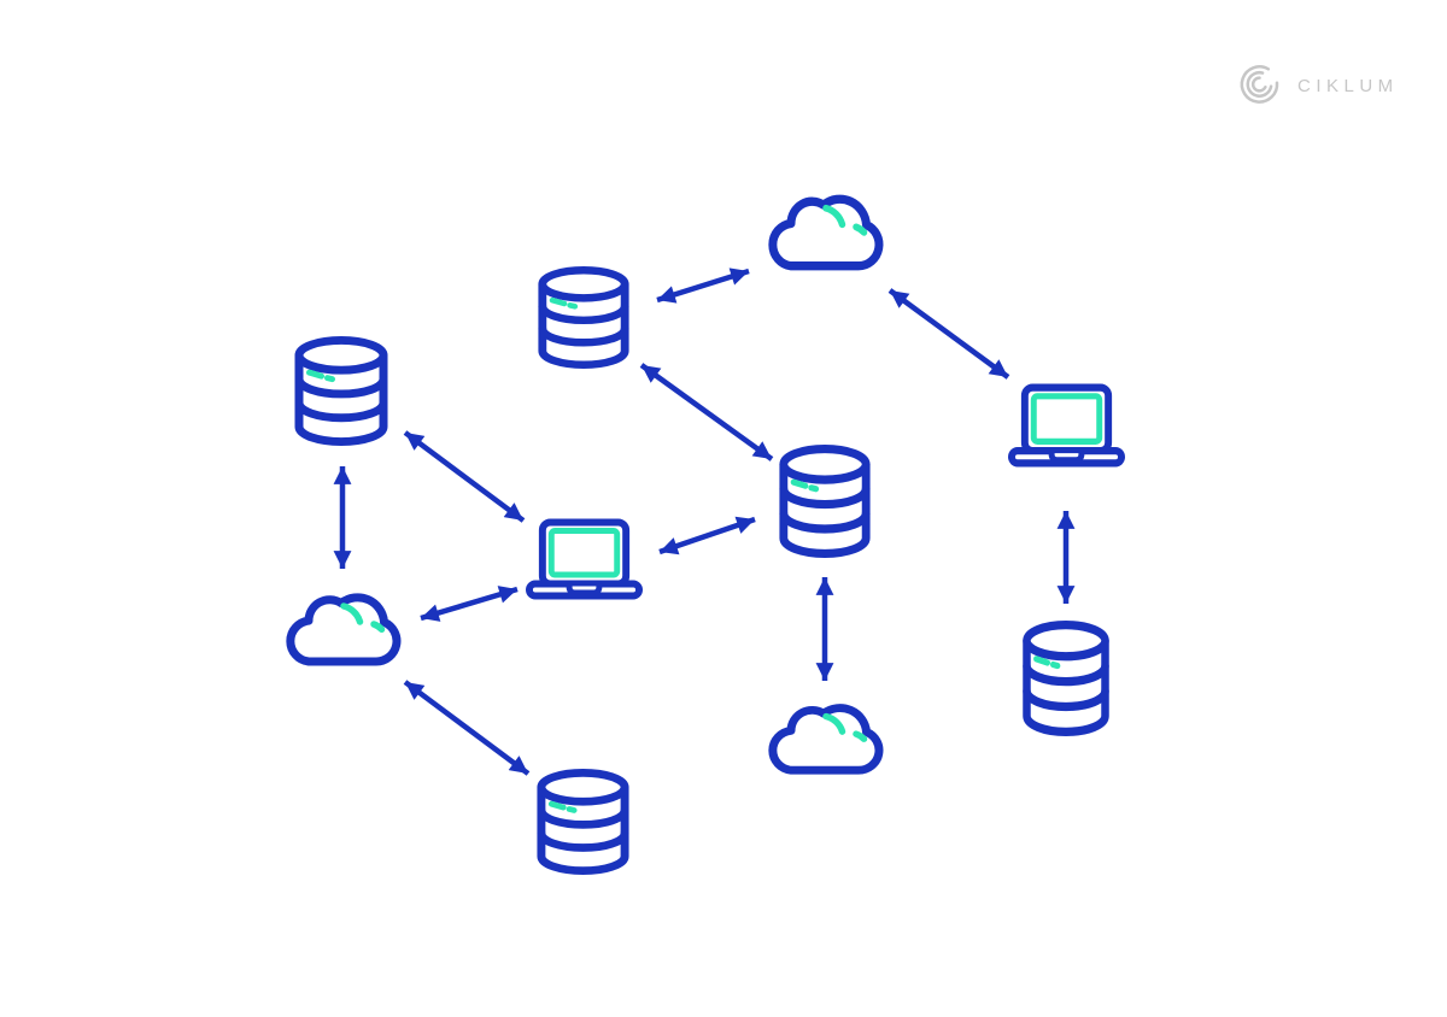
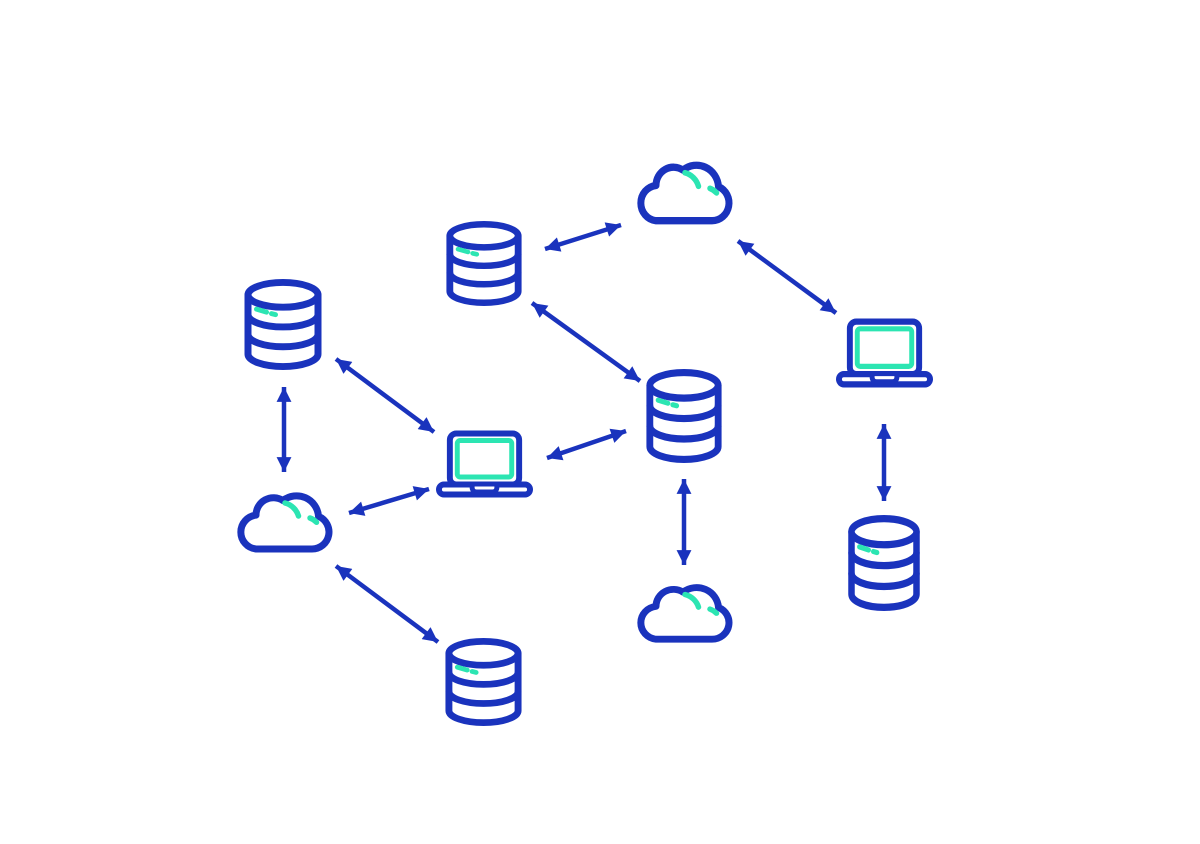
- CIKLUM
